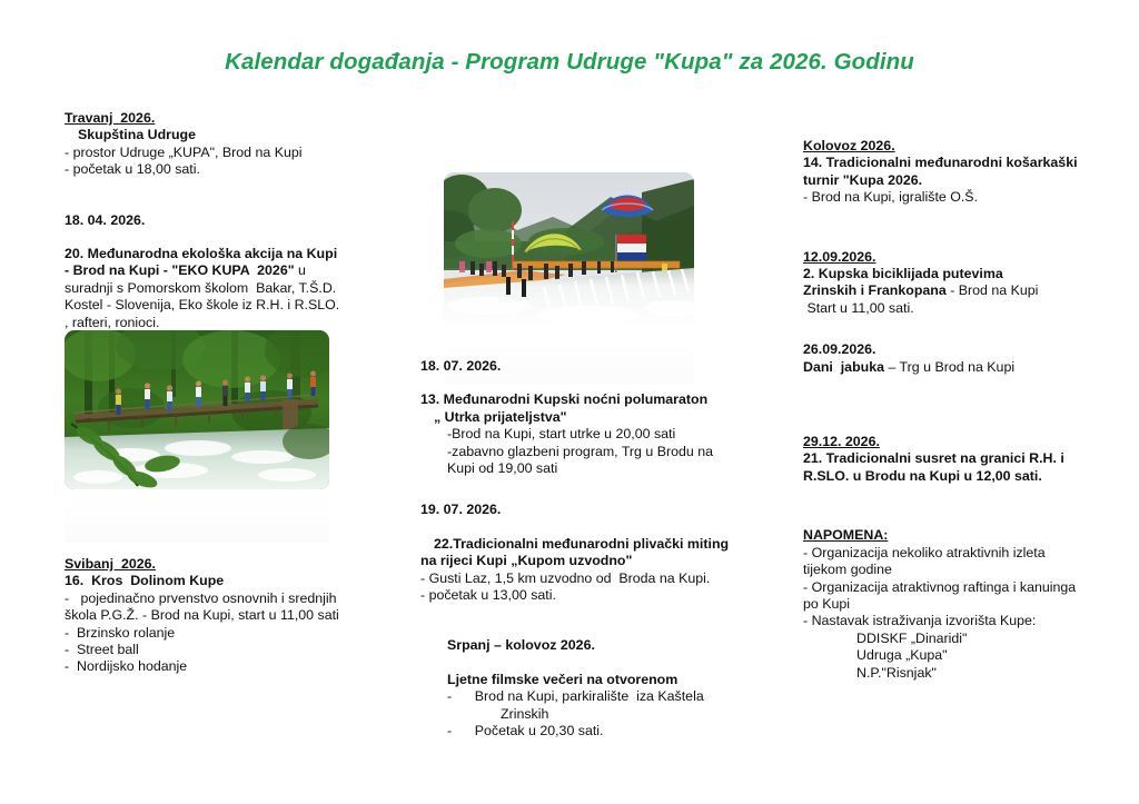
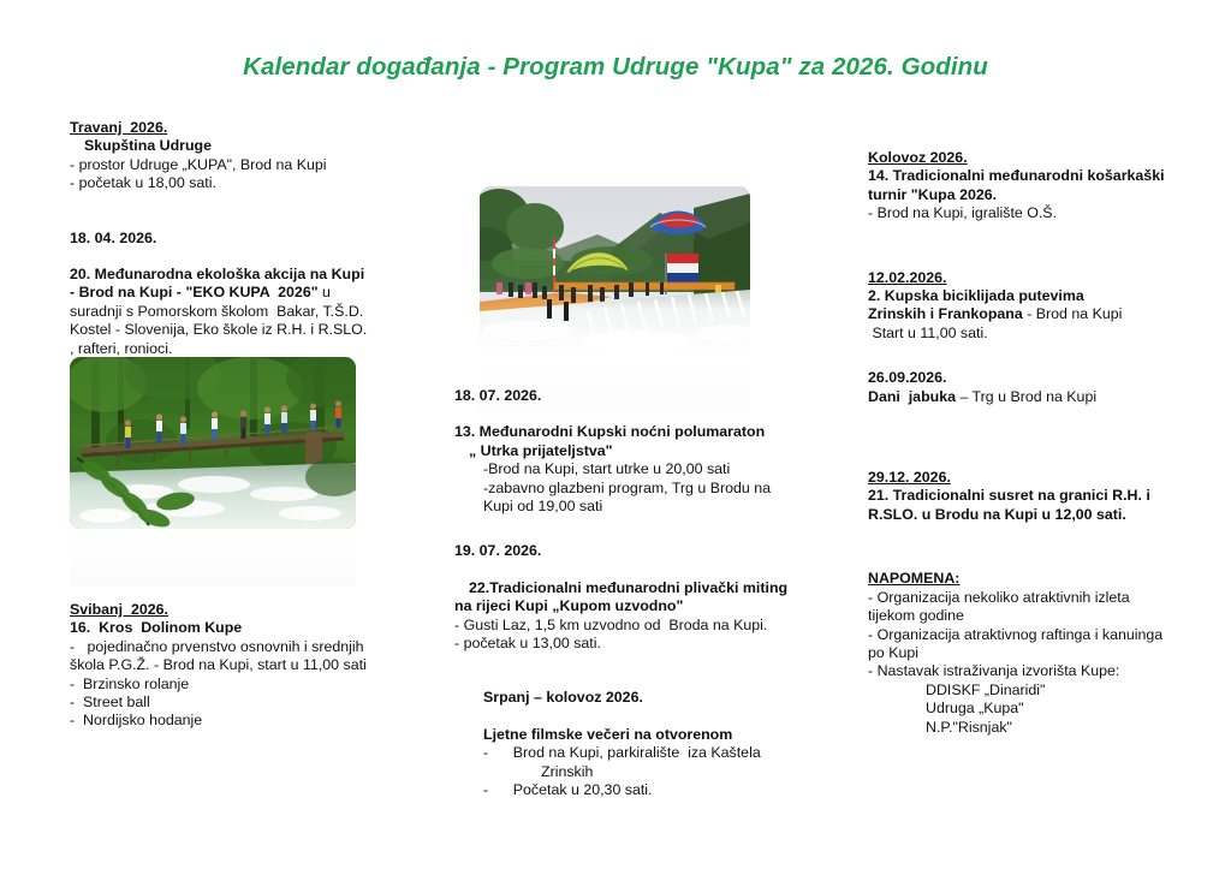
  Kalendar događanja - Program Udruge "Kupa" za 2026. Godinu
  Travanj 2026.
  Skupština Udruge
  - prostor Udruge „KUPA", Brod na Kupi
  - početak u 18,00 sati.
  18. 04. 2026.
  20. Međunarodna ekološka akcija na Kupi
  - Brod na Kupi - "EKO KUPA 2026" u
  suradnji s Pomorskom školom Bakar, T.Š.D.
  Kostel - Slovenija, Eko škole iz R.H. i R.SLO.
  , rafteri, ronioci.
  Svibanj 2026.
  16. Kros Dolinom Kupe
  - pojedinačno prvenstvo osnovnih i srednjih
  škola P.G.Ž. - Brod na Kupi, start u 11,00 sati
  - Brzinsko rolanje
  - Street ball
  - Nordijsko hodanje
  18. 07. 2026.
  13. Međunarodni Kupski noćni polumaraton
  „ Utrka prijateljstva"
  -Brod na Kupi, start utrke u 20,00 sati
  -zabavno glazbeni program, Trg u Brodu na
  Kupi od 19,00 sati
  19. 07. 2026.
  22.Tradicionalni međunarodni plivački miting
  na rijeci Kupi „Kupom uzvodno"
  - Gusti Laz, 1,5 km uzvodno od Broda na Kupi.
  - početak u 13,00 sati.
  Srpanj – kolovoz 2026.
  Ljetne filmske večeri na otvorenom
  - Brod na Kupi, parkiralište iza Kaštela
  Zrinskih
  - Početak u 20,30 sati.
  Kolovoz 2026.
  14. Tradicionalni međunarodni košarkaški
  turnir "Kupa 2026.
  - Brod na Kupi, igralište O.Š.
- 12.09.2026.
+ 12.02.2026.
  2. Kupska biciklijada putevima
  Zrinskih i Frankopana - Brod na Kupi
  Start u 11,00 sati.
  26.09.2026.
  Dani jabuka – Trg u Brod na Kupi
  29.12. 2026.
  21. Tradicionalni susret na granici R.H. i
  R.SLO. u Brodu na Kupi u 12,00 sati.
  NAPOMENA:
  - Organizacija nekoliko atraktivnih izleta
  tijekom godine
  - Organizacija atraktivnog raftinga i kanuinga
  po Kupi
  - Nastavak istraživanja izvorišta Kupe:
  DDISKF „Dinaridi"
  Udruga „Kupa"
  N.P."Risnjak"
